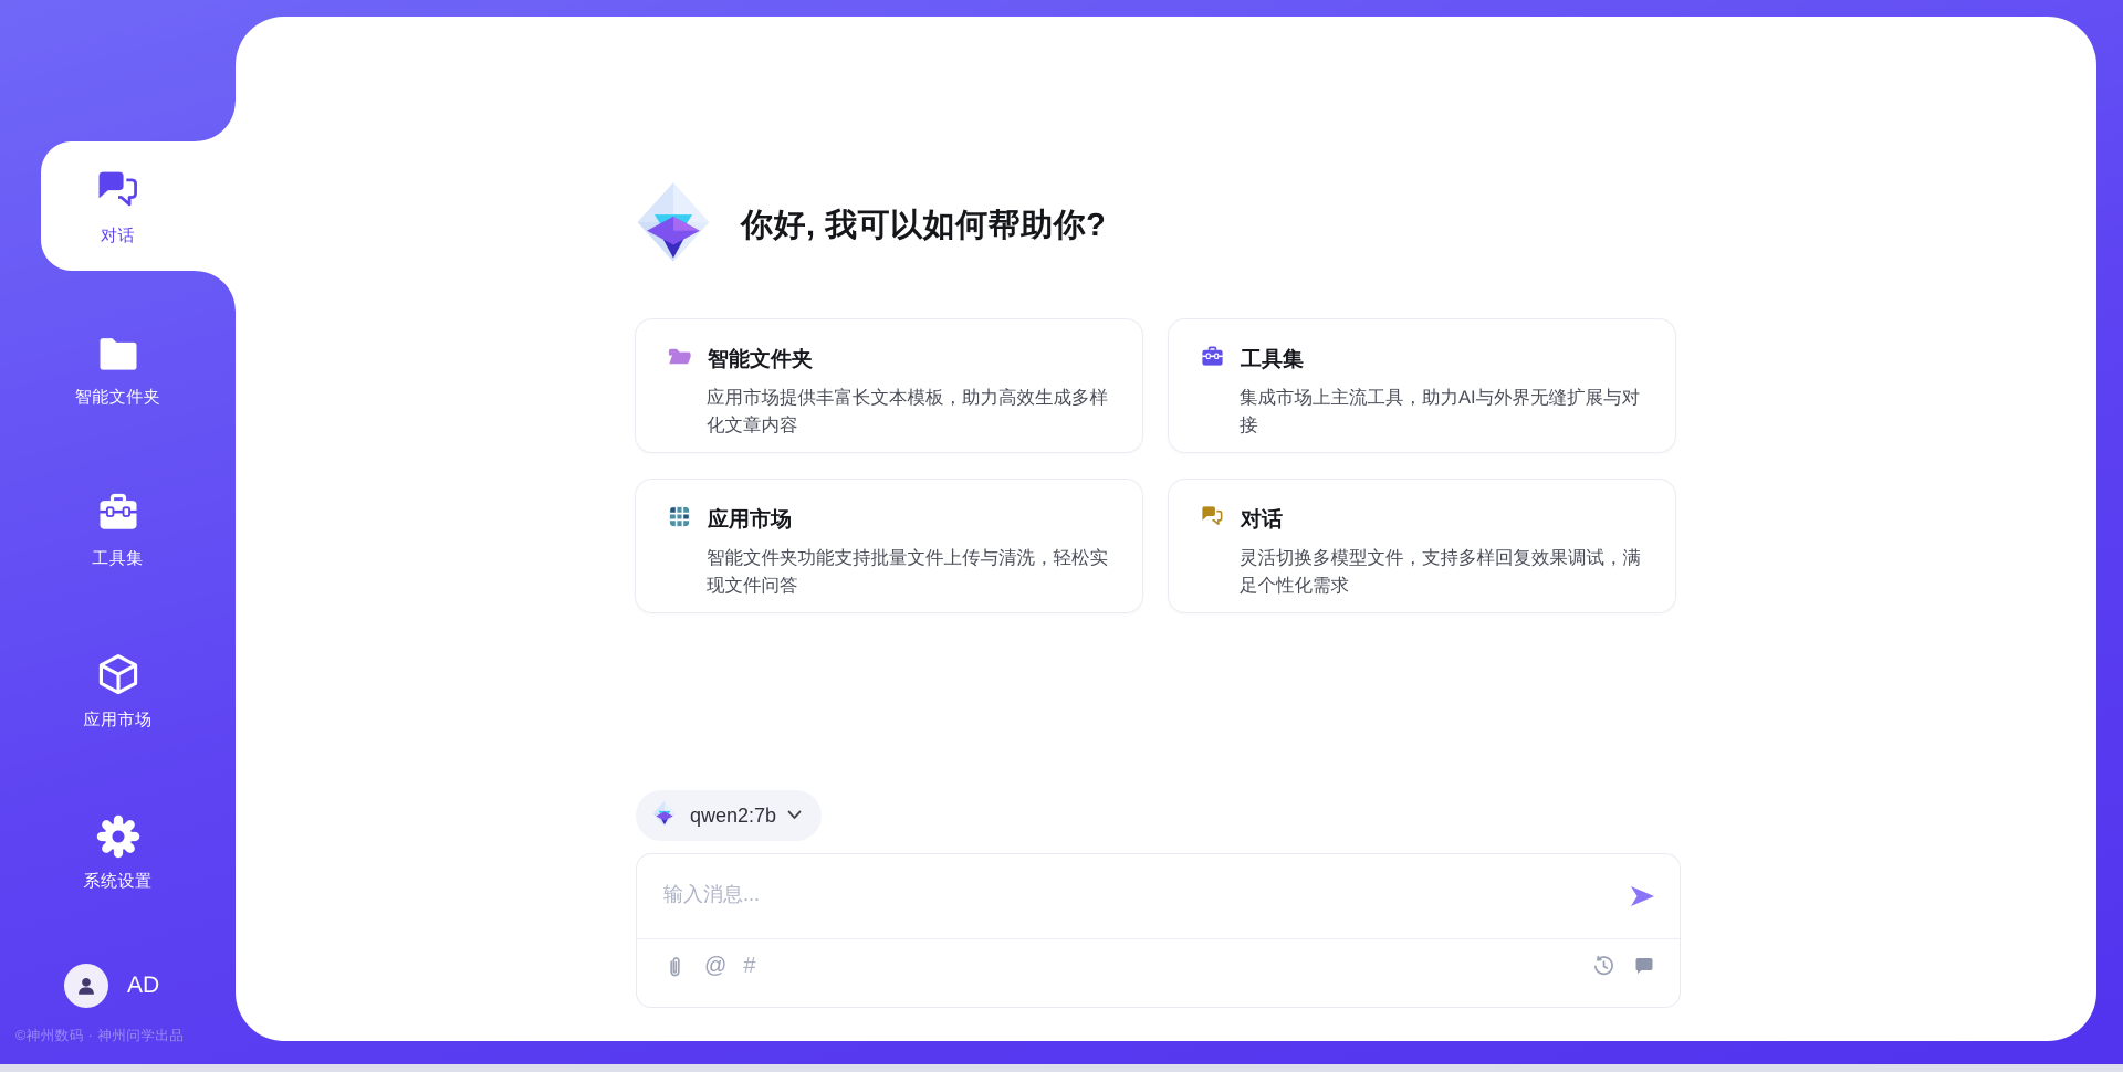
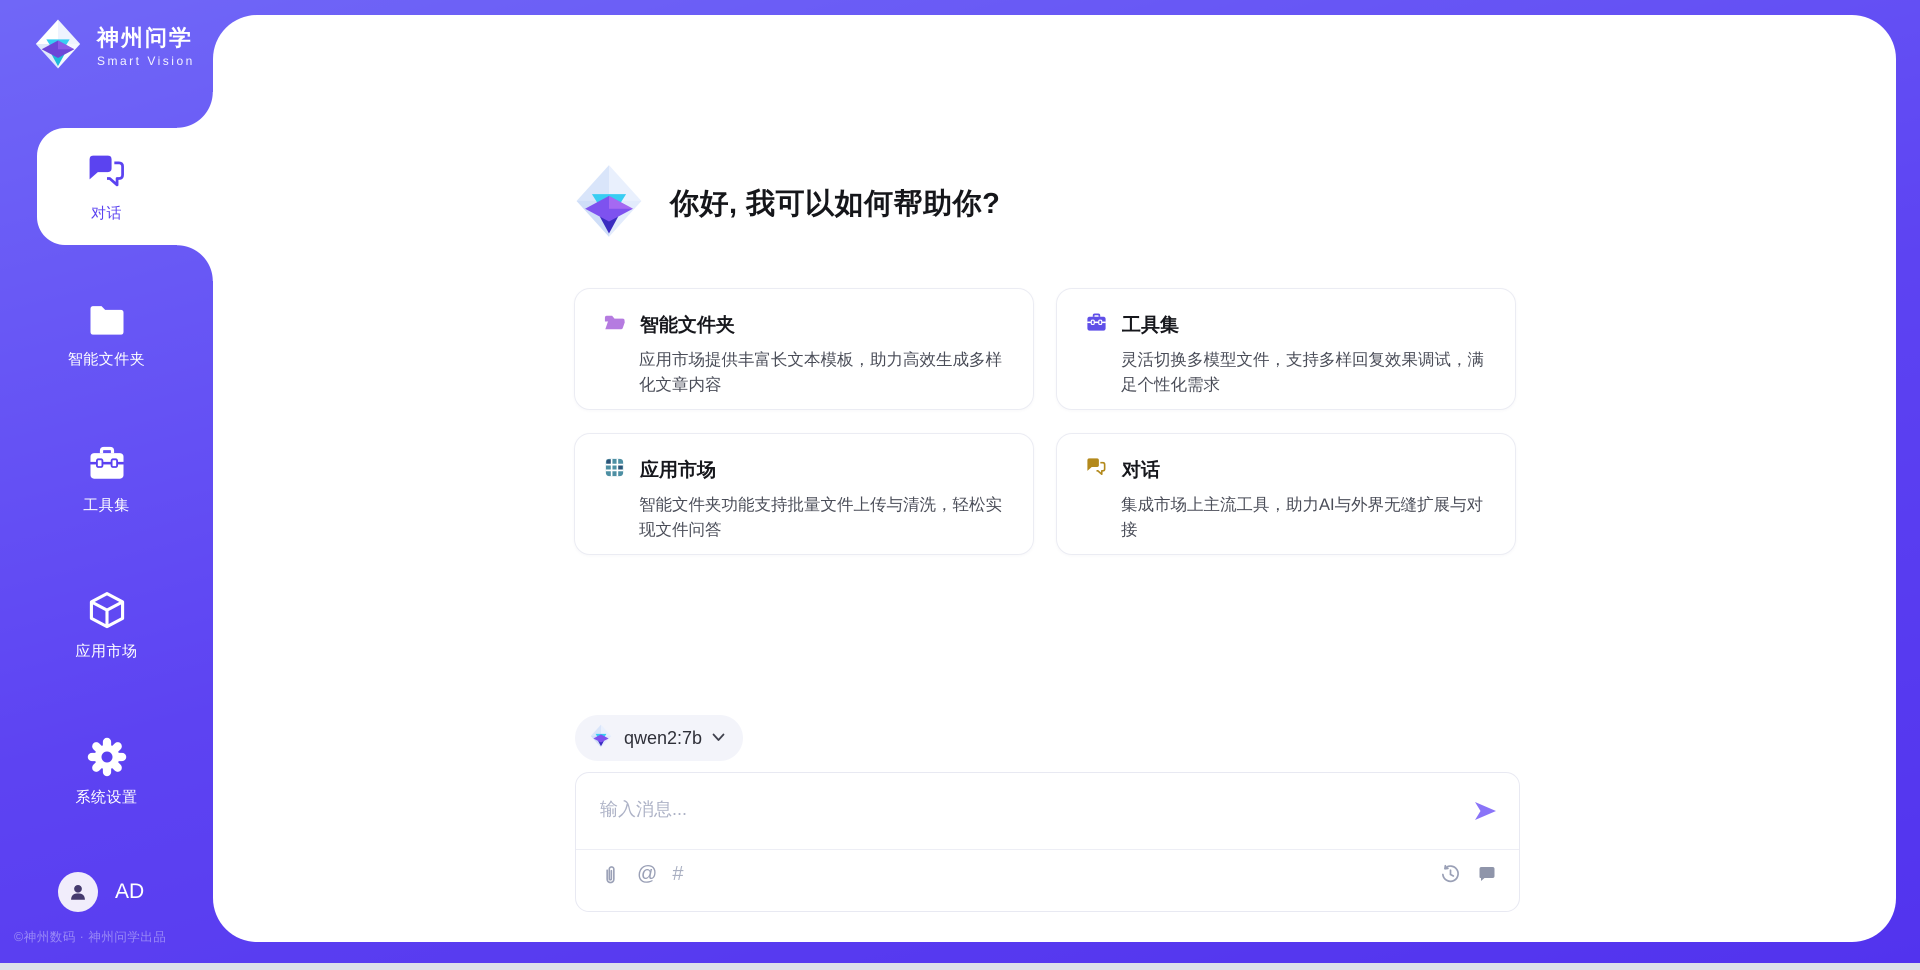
+ 神州问学
+ Smart Vision
  对话
  智能文件夹
  工具集
  应用市场
  系统设置
  AD
  ©神州数码 · 神州问学出品
  你好, 我可以如何帮助你?
  智能文件夹
  应用市场提供丰富长文本模板，助力高效生成多样化文章内容
  工具集
- 集成市场上主流工具，助力AI与外界无缝扩展与对接
+ 灵活切换多模型文件，支持多样回复效果调试，满足个性化需求
  应用市场
  智能文件夹功能支持批量文件上传与清洗，轻松实现文件问答
  对话
- 灵活切换多模型文件，支持多样回复效果调试，满足个性化需求
+ 集成市场上主流工具，助力AI与外界无缝扩展与对接
  qwen2:7b
  输入消息...
  @
  #
